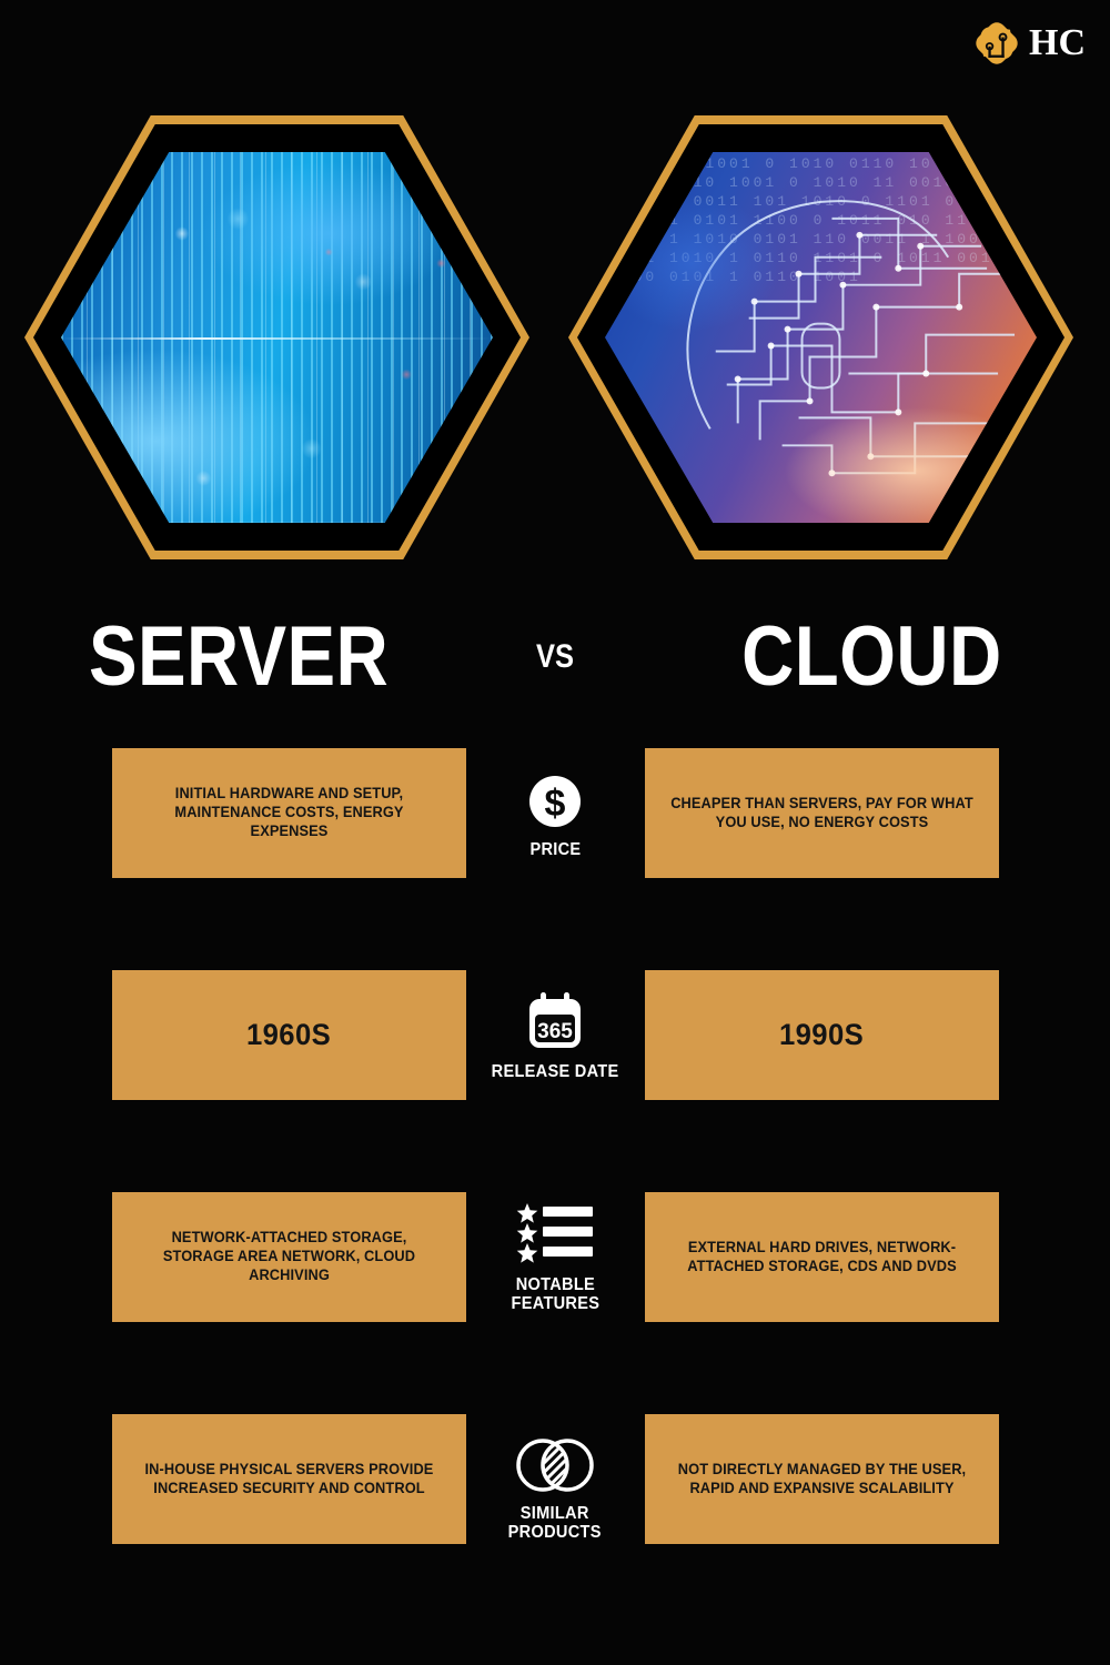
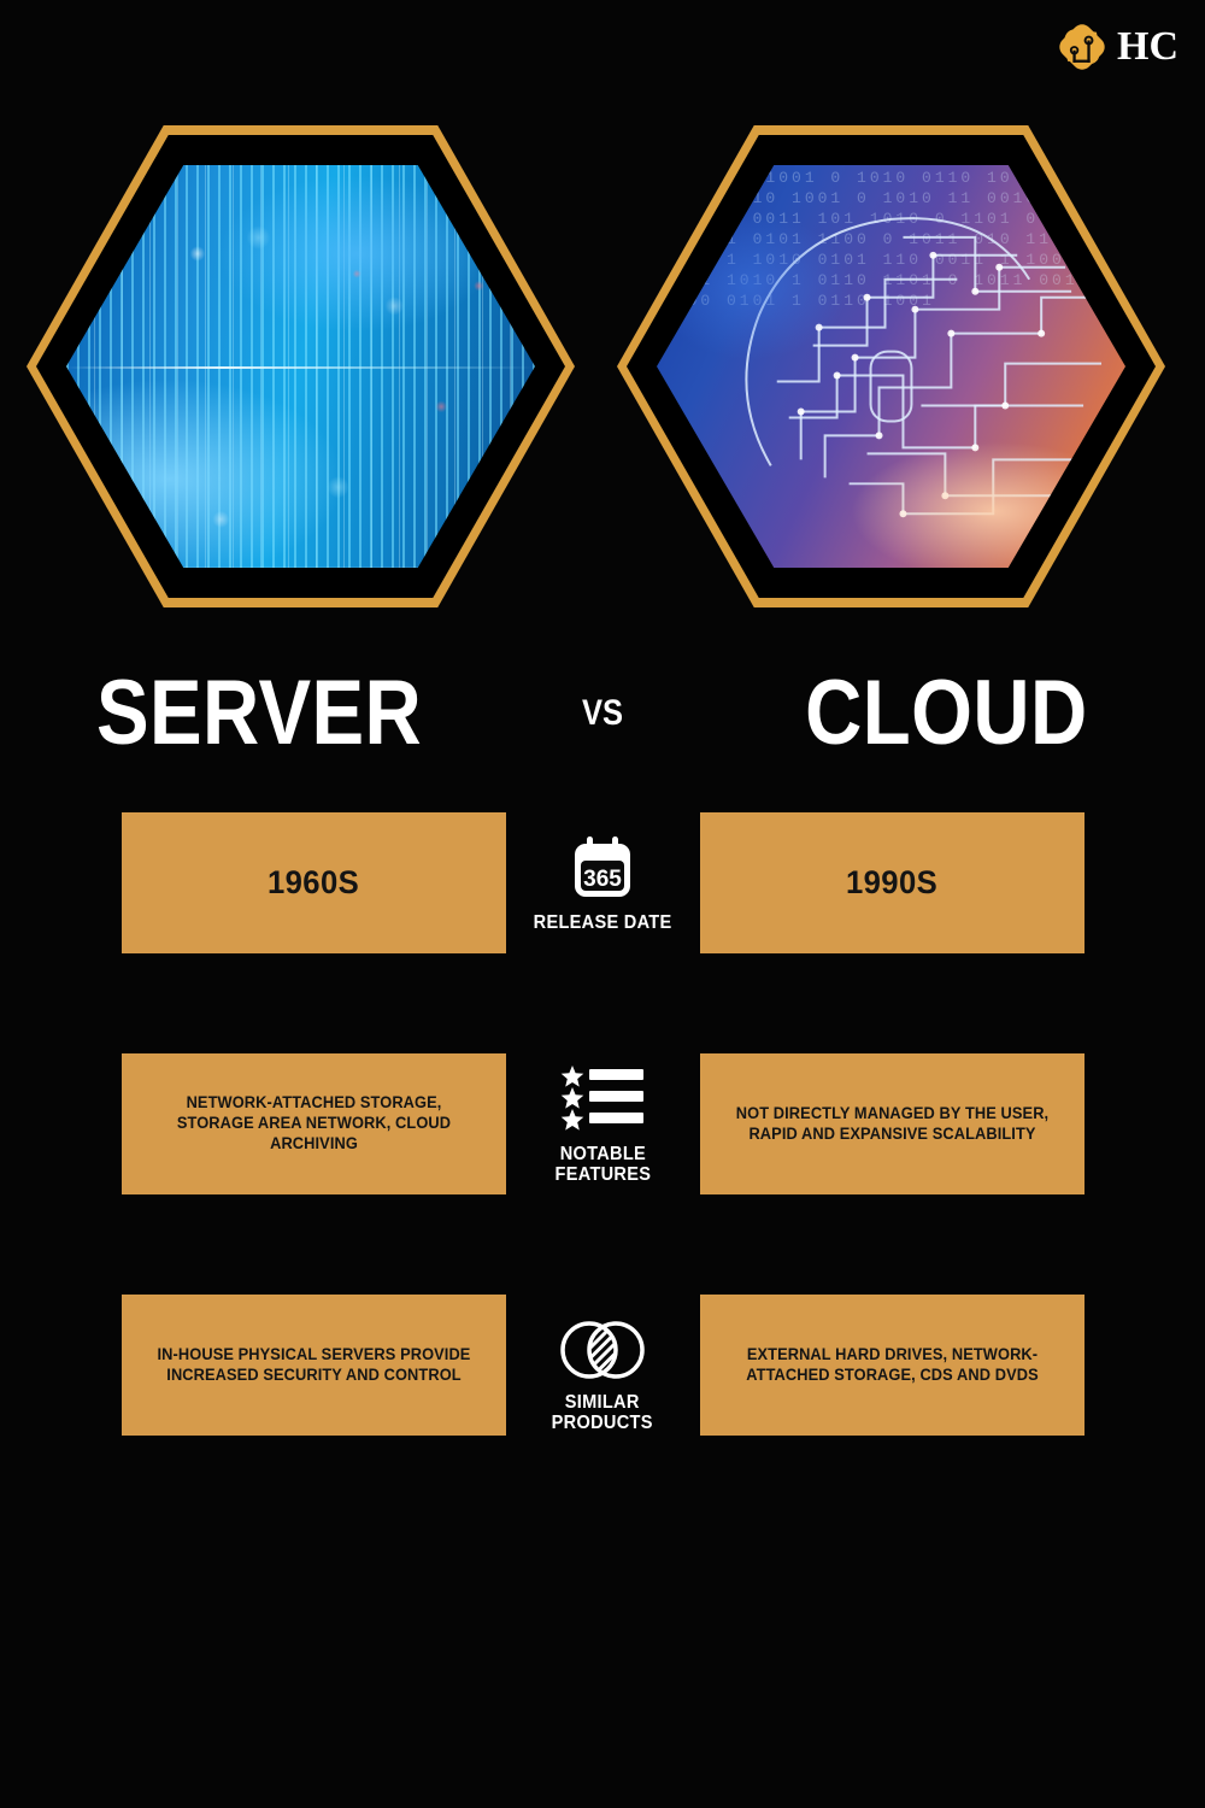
  HC
  SERVER
  VS
  CLOUD
- INITIAL HARDWARE AND SETUP, MAINTENANCE COSTS, ENERGY EXPENSES
- $
- PRICE
- CHEAPER THAN SERVERS, PAY FOR WHAT YOU USE, NO ENERGY COSTS
  1960S
  365
  RELEASE DATE
  1990S
  NETWORK-ATTACHED STORAGE, STORAGE AREA NETWORK, CLOUD ARCHIVING
  NOTABLE
  FEATURES
- EXTERNAL HARD DRIVES, NETWORK-ATTACHED STORAGE, CDS AND DVDS
+ NOT DIRECTLY MANAGED BY THE USER, RAPID AND EXPANSIVE SCALABILITY
  IN-HOUSE PHYSICAL SERVERS PROVIDE INCREASED SECURITY AND CONTROL
  SIMILAR
  PRODUCTS
- NOT DIRECTLY MANAGED BY THE USER, RAPID AND EXPANSIVE SCALABILITY
+ EXTERNAL HARD DRIVES, NETWORK-ATTACHED STORAGE, CDS AND DVDS
